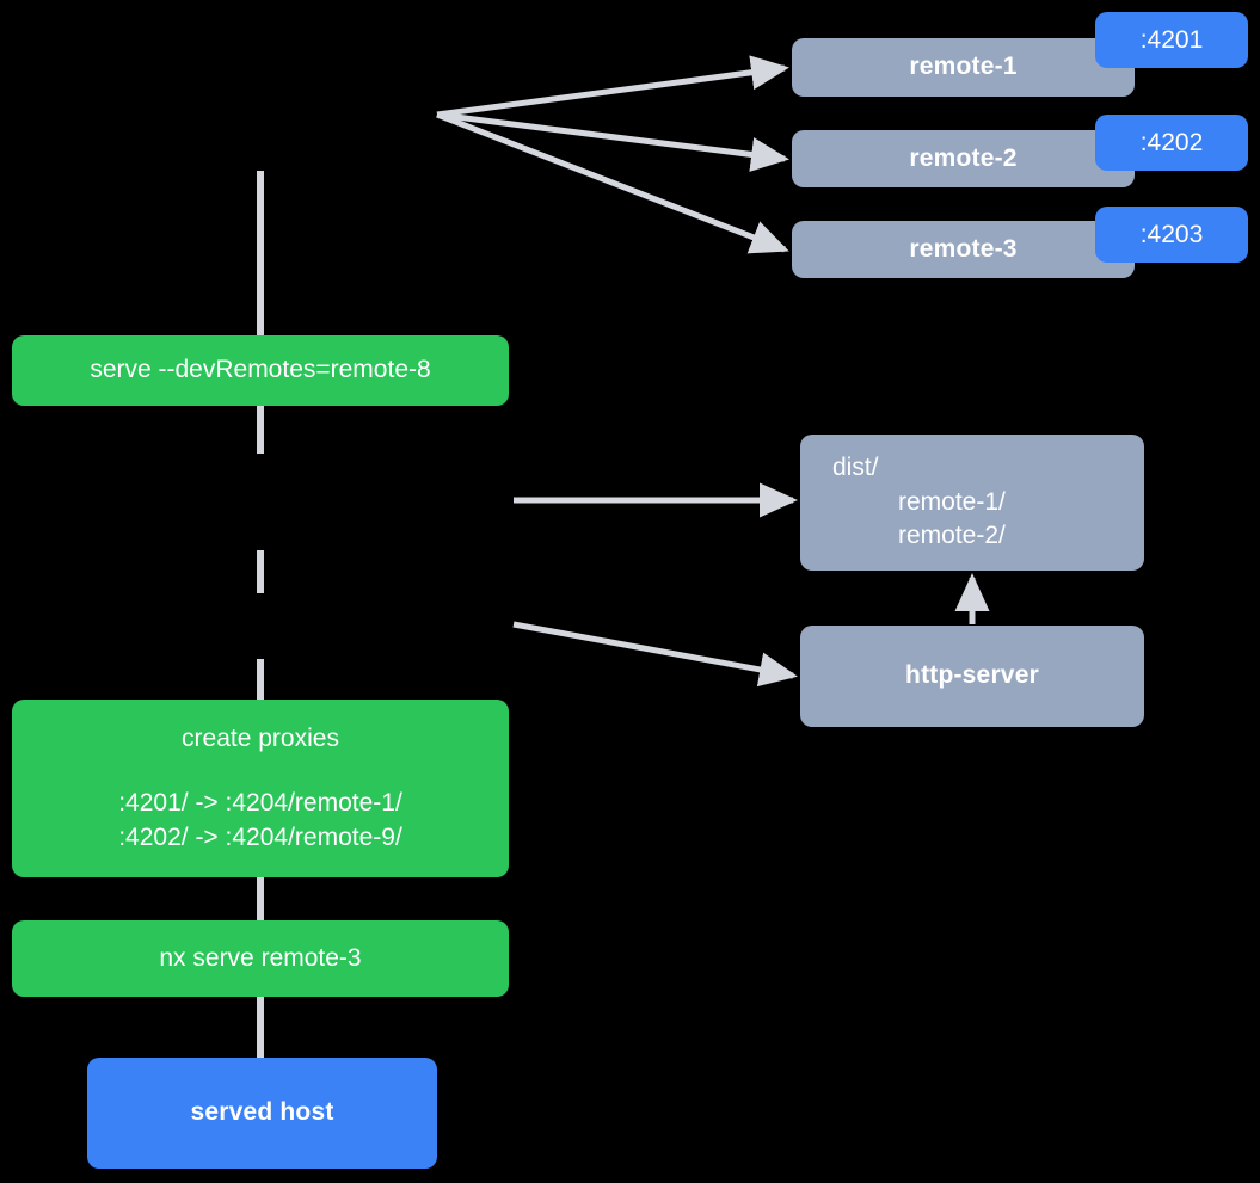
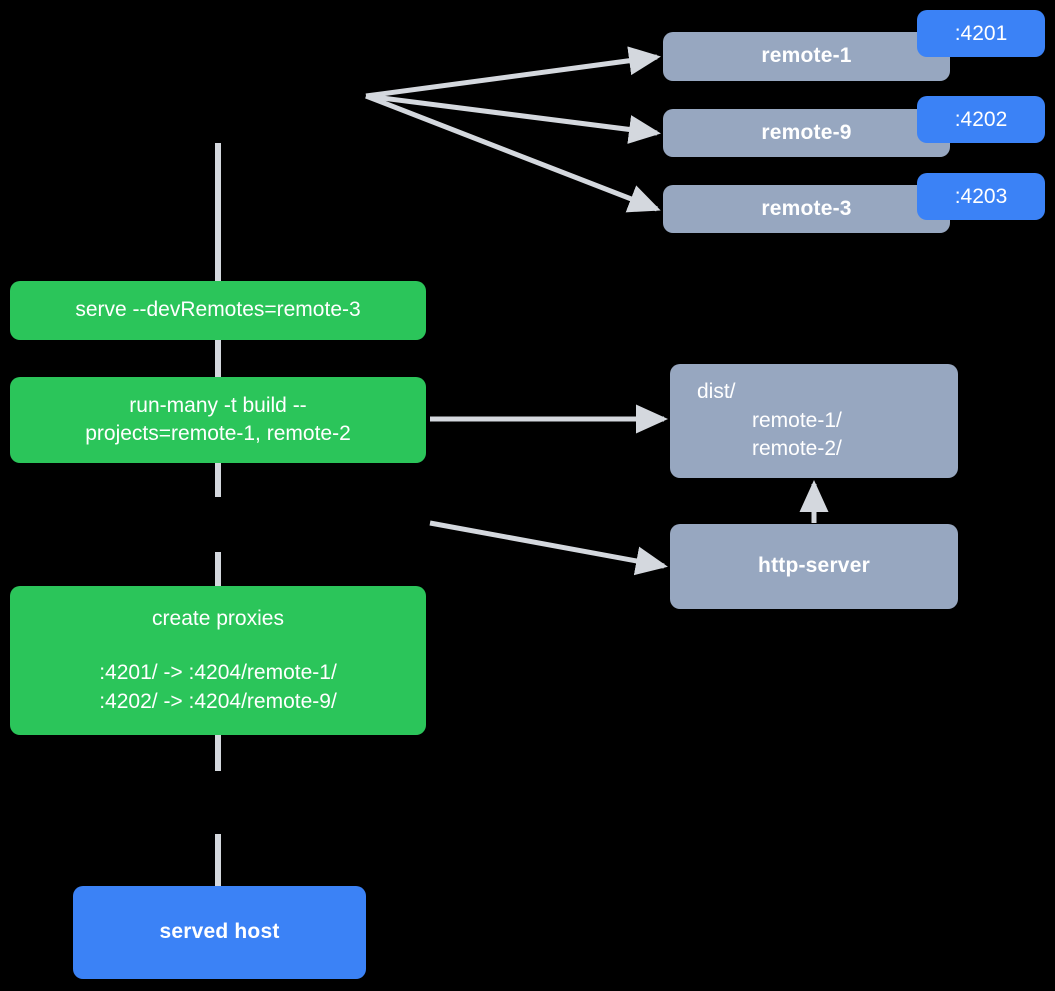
  remote-1
  :4201
- remote-2
+ remote-9
  :4202
  remote-3
  :4203
- serve --devRemotes=remote-8
+ serve --devRemotes=remote-3
+ run-many -t build --
+ projects=remote-1, remote-2
  create proxies
  :4201/ -> :4204/remote-1/
  :4202/ -> :4204/remote-9/
- nx serve remote-3
  served host
  dist/
  remote-1/
  remote-2/
  http-server
